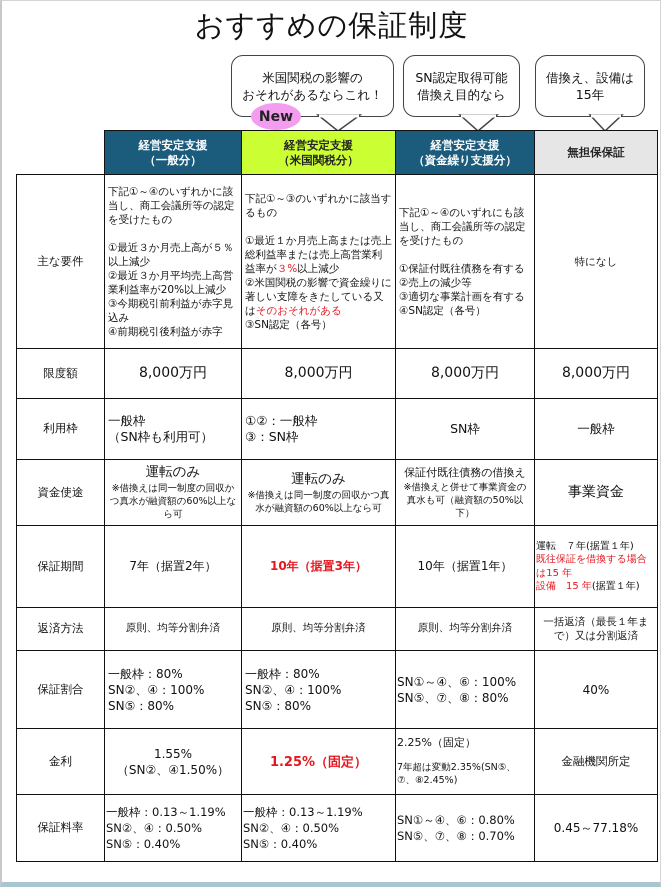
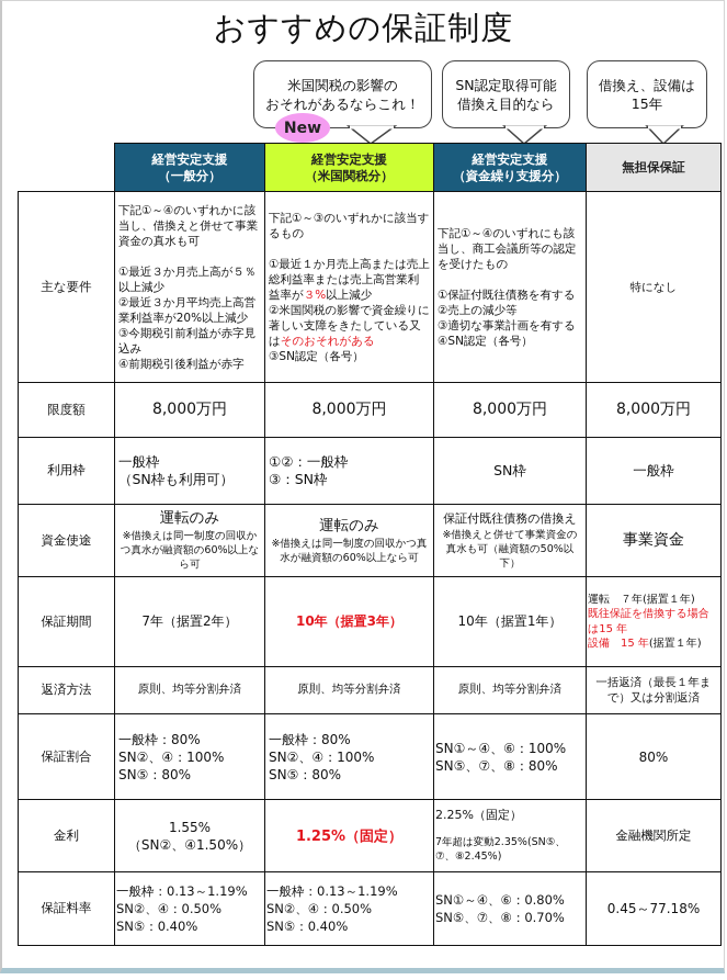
  おすすめの保証制度
  米国関税の影響の
  おそれがあるならこれ！
  SN認定取得可能
  借換え目的なら
  借換え、設備は
  15年
  New
  	経営安定支援 （一般分）	経営安定支援 （米国関税分）	経営安定支援 （資金繰り支援分）	無担保保証
- 主な要件	下記①～④のいずれかに該当し、商工会議所等の認定を受けたもの ①最近３か月売上高が５％以上減少 ②最近３か月平均売上高営業利益率が20%以上減少 ③今期税引前利益が赤字見込み ④前期税引後利益が赤字	下記①～③のいずれかに該当するもの ①最近１か月売上高または売上総利益率または売上高営業利益率が３%以上減少 ②米国関税の影響で資金繰りに著しい支障をきたしている又はそのおそれがある ③SN認定（各号）	下記①～④のいずれにも該当し、商工会議所等の認定を受けたもの ①保証付既往債務を有する ②売上の減少等 ③適切な事業計画を有する ④SN認定（各号）	特になし
+ 主な要件	下記①～④のいずれかに該当し、借換えと併せて事業資金の真水も可 ①最近３か月売上高が５％以上減少 ②最近３か月平均売上高営業利益率が20%以上減少 ③今期税引前利益が赤字見込み ④前期税引後利益が赤字	下記①～③のいずれかに該当するもの ①最近１か月売上高または売上総利益率または売上高営業利益率が３%以上減少 ②米国関税の影響で資金繰りに著しい支障をきたしている又はそのおそれがある ③SN認定（各号）	下記①～④のいずれにも該当し、商工会議所等の認定を受けたもの ①保証付既往債務を有する ②売上の減少等 ③適切な事業計画を有する ④SN認定（各号）	特になし
  限度額	8,000万円	8,000万円	8,000万円	8,000万円
  利用枠	一般枠 （SN枠も利用可）	①②：一般枠 ③：SN枠	SN枠	一般枠
  資金使途	運転のみ※借換えは同一制度の回収かつ真水が融資額の60%以上なら可	運転のみ※借換えは同一制度の回収かつ真水が融資額の60%以上なら可	保証付既往債務の借換え※借換えと併せて事業資金の真水も可（融資額の50%以下）	事業資金
  保証期間	7年（据置2年）	10年（据置3年）	10年（据置1年）	運転 ７年(据置１年) 既往保証を借換する場合は15 年 設備 15 年(据置１年)
  返済方法	原則、均等分割弁済	原則、均等分割弁済	原則、均等分割弁済	一括返済（最長１年まで）又は分割返済
- 保証割合	一般枠：80% SN②、④：100% SN⑤：80%	一般枠：80% SN②、④：100% SN⑤：80%	SN①～④、⑥：100% SN⑤、⑦、⑧：80%	40%
+ 保証割合	一般枠：80% SN②、④：100% SN⑤：80%	一般枠：80% SN②、④：100% SN⑤：80%	SN①～④、⑥：100% SN⑤、⑦、⑧：80%	80%
  金利	1.55% （SN②、④1.50%）	1.25%（固定）	2.25%（固定）7年超は変動2.35%(SN⑤、⑦、⑧2.45%)	金融機関所定
  保証料率	一般枠：0.13～1.19% SN②、④：0.50% SN⑤：0.40%	一般枠：0.13～1.19% SN②、④：0.50% SN⑤：0.40%	SN①～④、⑥：0.80% SN⑤、⑦、⑧：0.70%	0.45～77.18%
